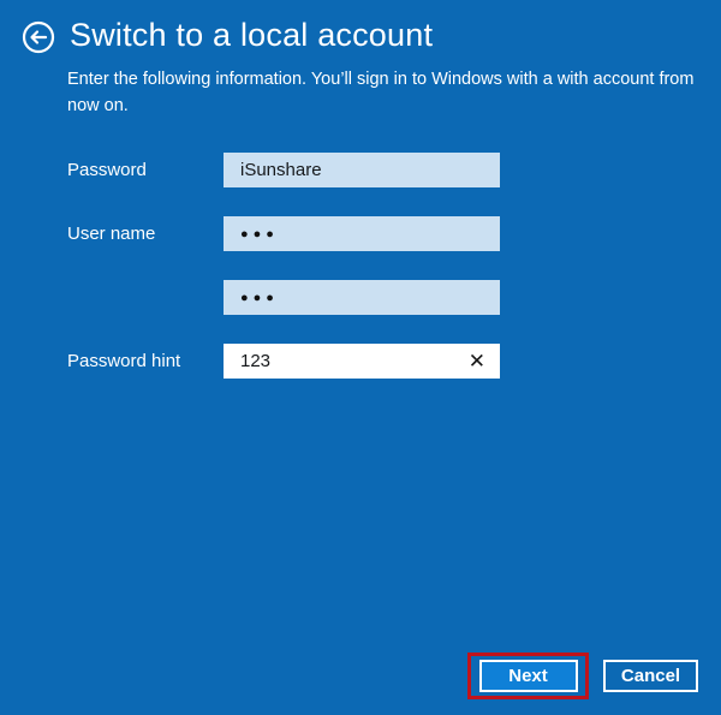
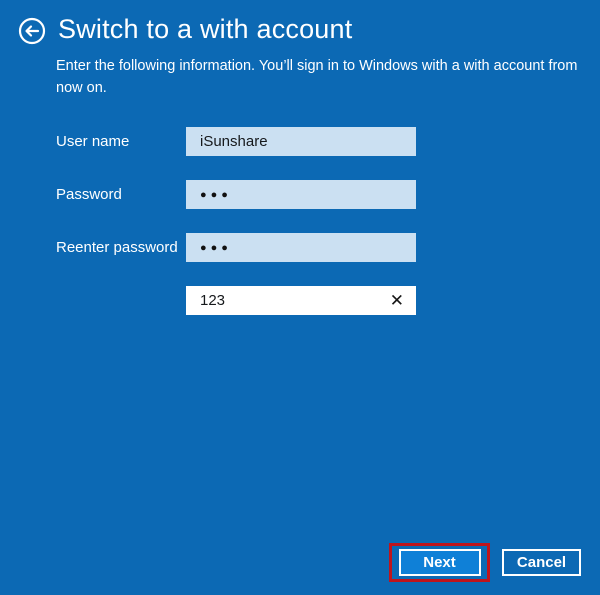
- Switch to a local account
+ Switch to a with account
  Enter the following information. You’ll sign in to Windows with a with account from
  now on.
- Password
+ User name
  iSunshare
- User name
+ Password
  ●●●
+ Reenter password
  ●●●
- Password hint
  123
  ✕
  Next
  Cancel
